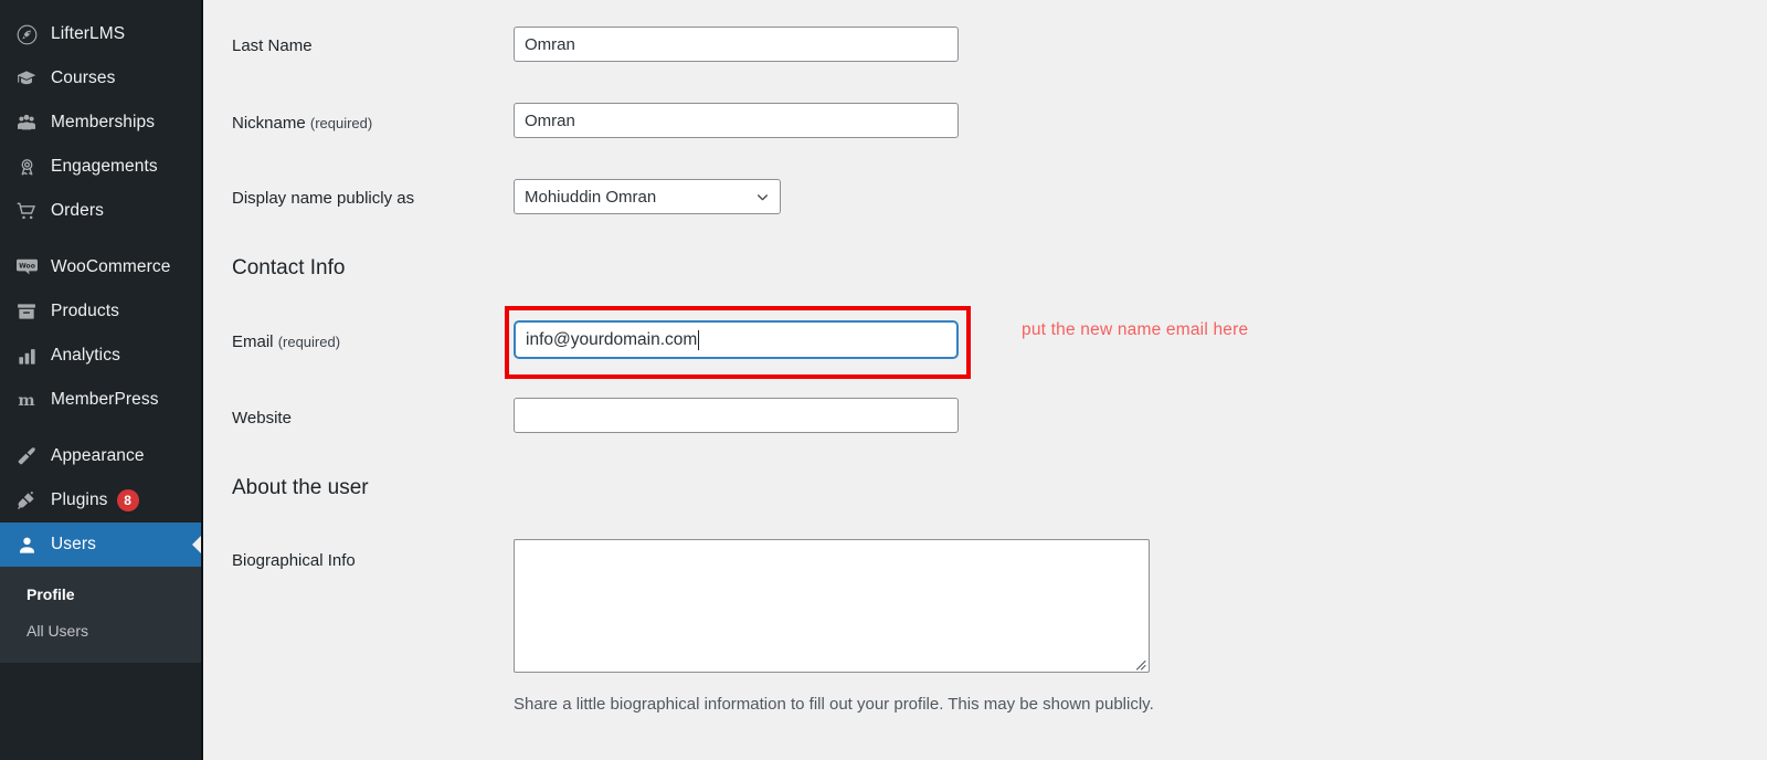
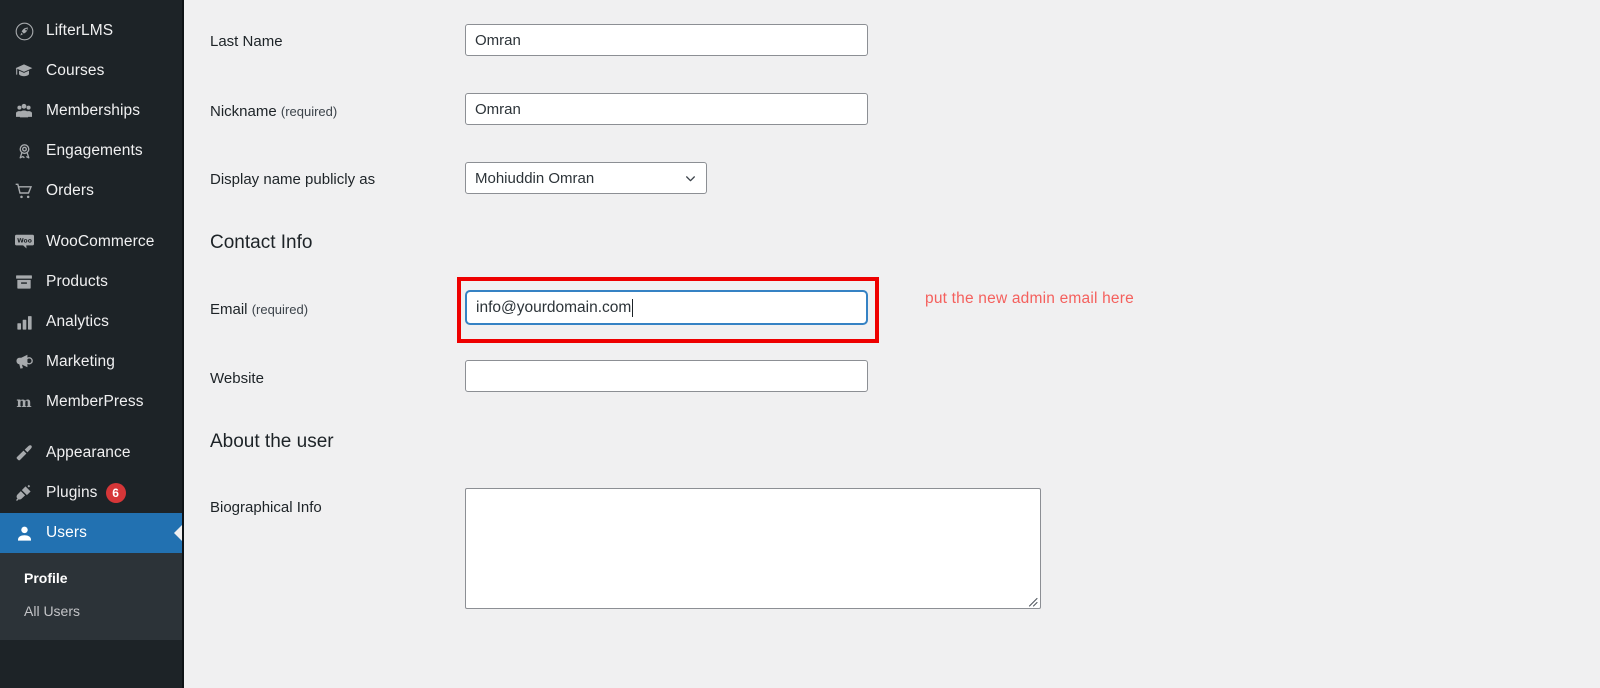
  LifterLMS
  Courses
  Memberships
  Engagements
  Orders
  WooCommerce
  Products
  Analytics
+ Marketing
  m
  MemberPress
  Appearance
  Plugins
- 8
+ 6
  Users
  Profile
  All Users
  Last Name
  Omran
  Nickname (required)
  Omran
  Display name publicly as
  Mohiuddin Omran
  Contact Info
  Email (required)
  Website
  About the user
  Biographical Info
  info@yourdomain.com
- put the new name email here
+ put the new admin email here
- Share a little biographical information to fill out your profile. This may be shown publicly.
